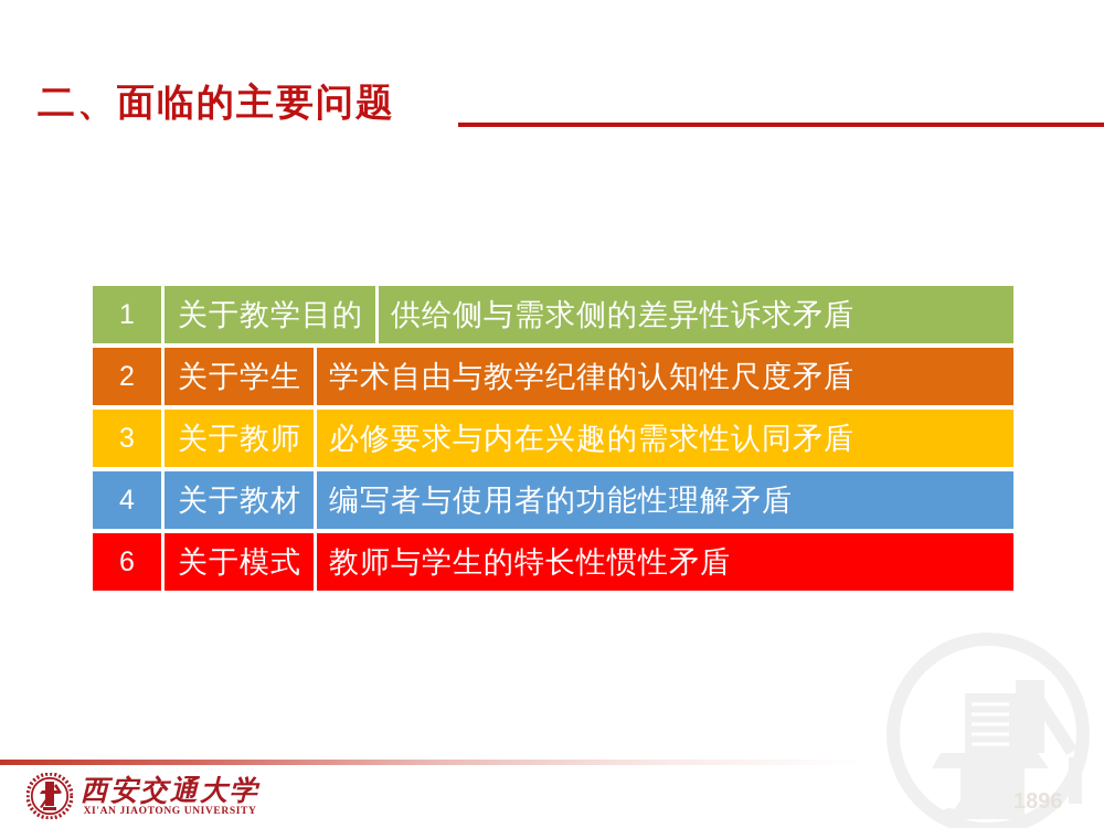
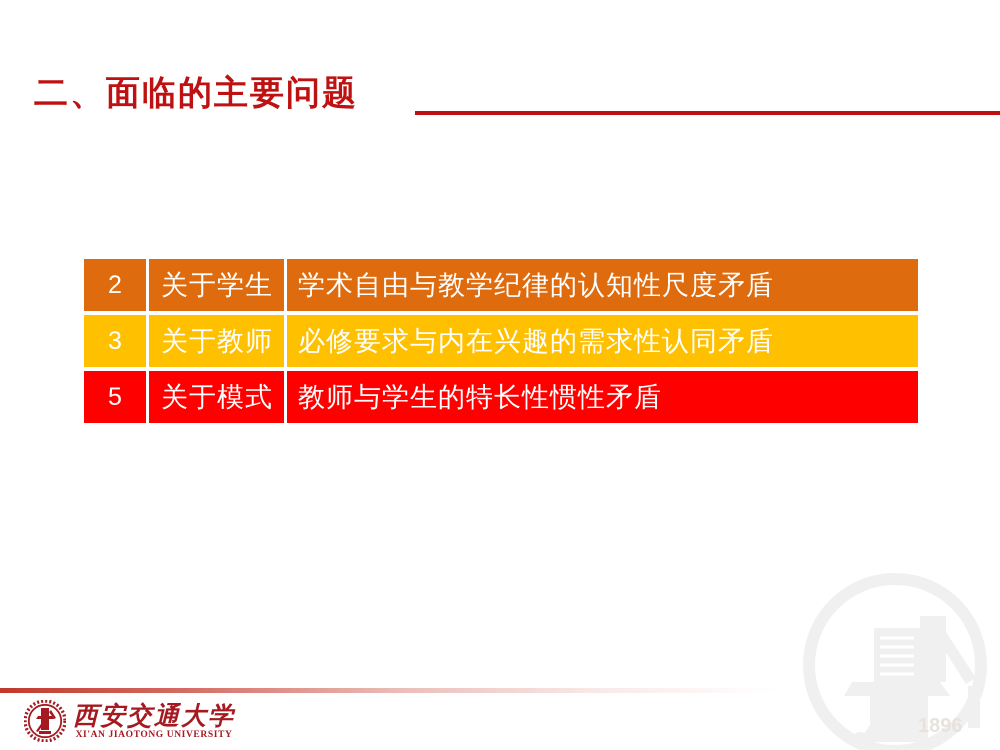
  二、面临的主要问题
  1896
- 1
- 关于教学目的
- 供给侧与需求侧的差异性诉求矛盾
  2
  关于学生
  学术自由与教学纪律的认知性尺度矛盾
  3
  关于教师
  必修要求与内在兴趣的需求性认同矛盾
- 4
- 关于教材
- 编写者与使用者的功能性理解矛盾
- 6
+ 5
  关于模式
  教师与学生的特长性惯性矛盾
  西安交通大学
  XI'AN JIAOTONG UNIVERSITY
